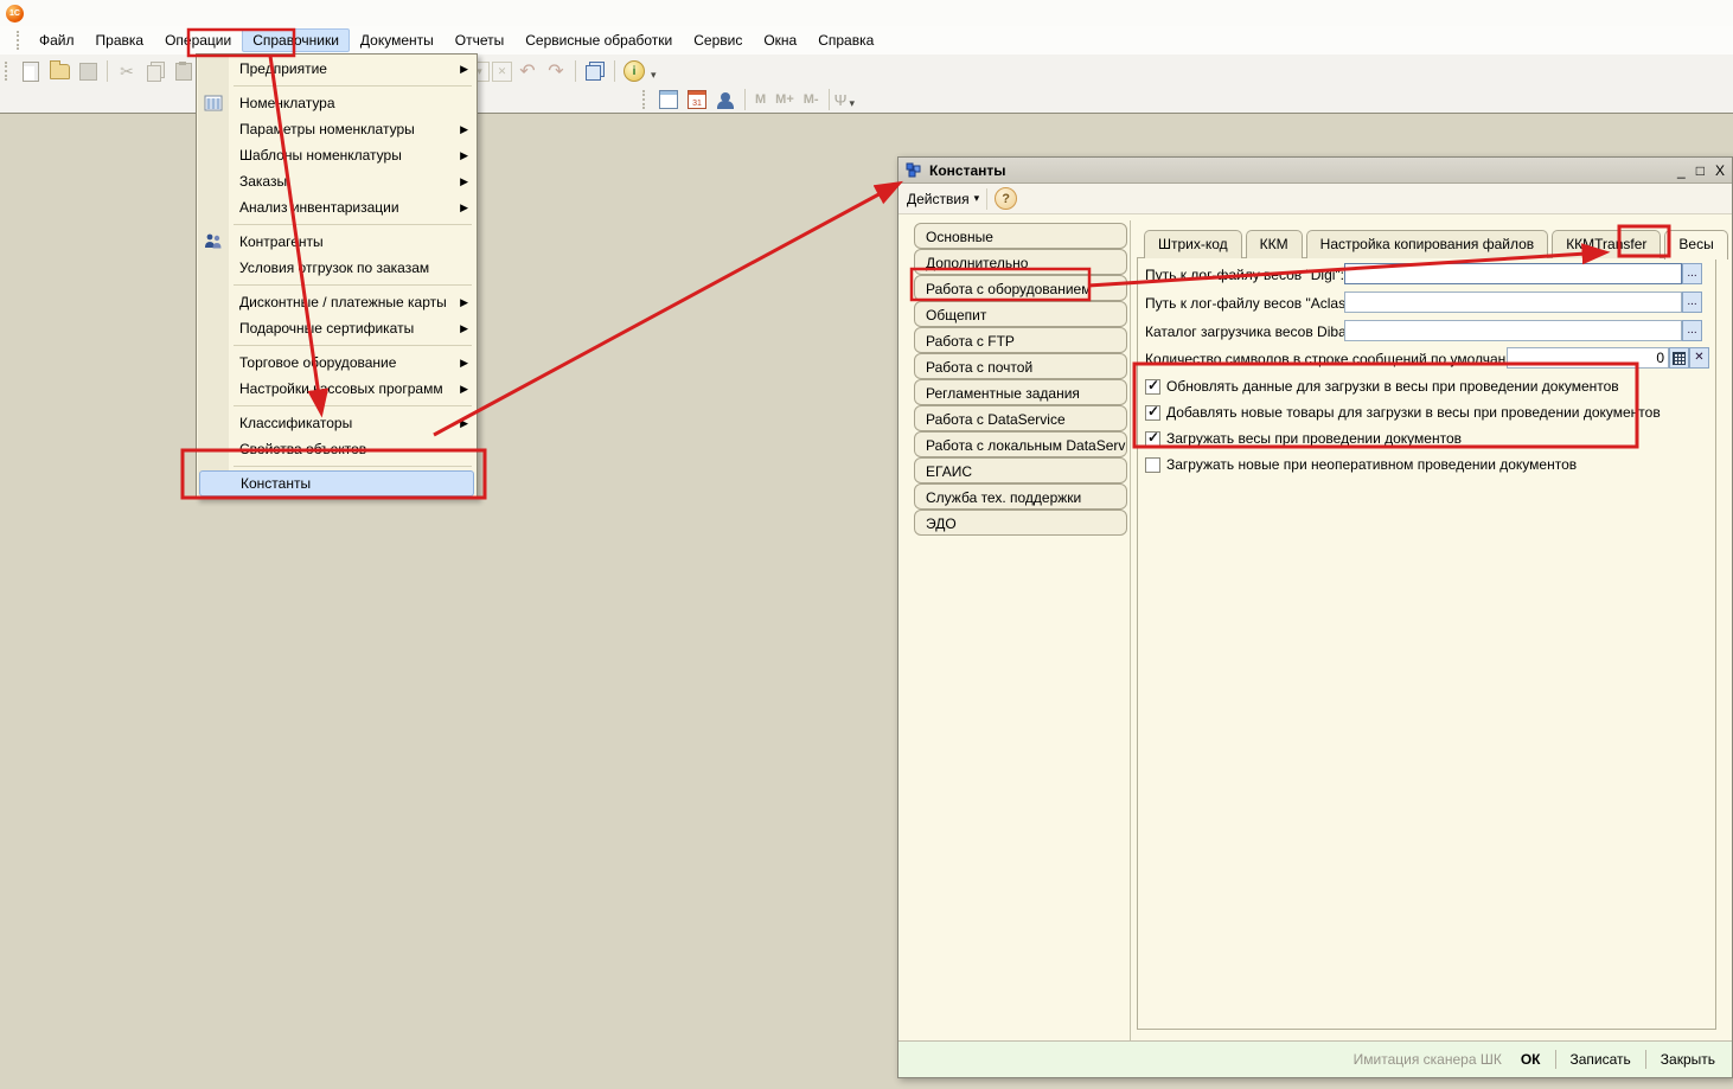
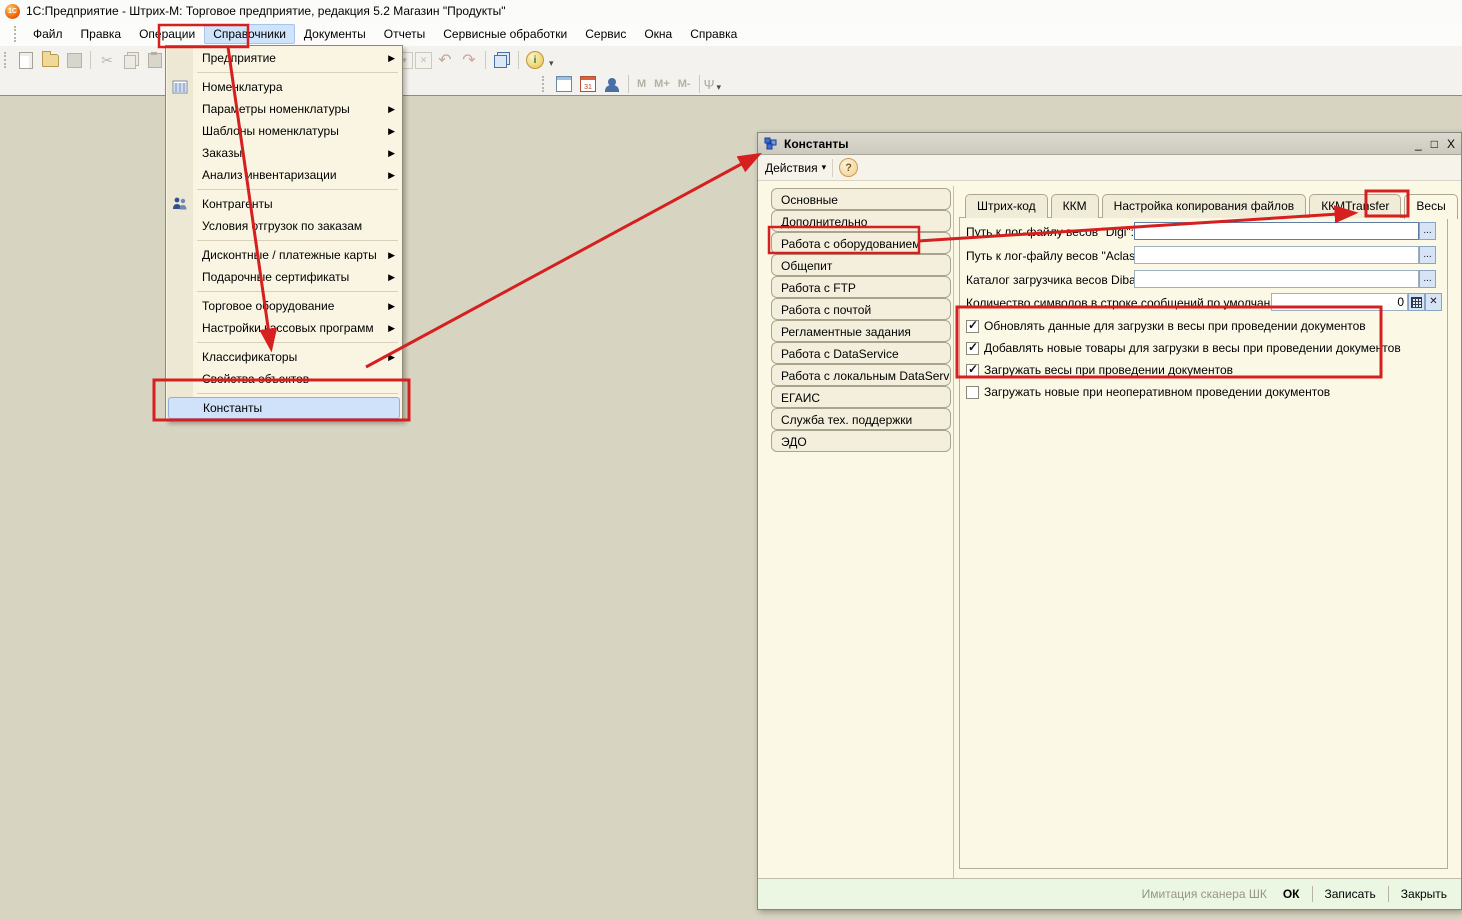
+ 1С:Предприятие - Штрих-М: Торговое предприятие, редакция 5.2 Магазин "Продукты"
  Файл
  Правка
  Опрации
  Справочники
  Документы
  Отчеты
  Сервисные обработки
  Сервис
  Окна
  Справка
  ✂
  ▾
  ✕
  ↶
  ↷
  i
  ▾
  M
  M+
  M-
  Ψ
  ▾
  Предприятие
  ▶
  Номенклатура
  Параметры номенклатуры
  ▶
  Шаблоны номенклатуры
  ▶
  Заказы
  ▶
  Анализ инвентаризации
  ▶
  Контрагенты
  Условиятгрузок по заказам
  Дисконтне / платежные карты
  ▶
  Подарочне сертификаты
  ▶
  Торговое оорудование
  ▶
  Настройкиассовых программ
  ▶
  Классификаторы
  ▶
  Константы
  Константы
  _
  □
  X
  Действия
  ▾
  ?
  Основные
  Дополнительно
  Работа с оборудованием
  Общепит
  Работа с FTP
  Работа с почтой
  Регламентные задания
  Работа с DataService
  Работа с локальным DataServ
  ЕГАИС
  Служба тех. поддержки
  ЭДО
  Штрих-код
  ККМ
  Настройка копирования файлов
  ККМTrasfer
  Весы
  Путь к лог-фсов "Digi":
  ...
  Путь к лог-файлу весов "Aclas
  ...
  Каталог загрузчика весов Diba
  ...
  Количество символов в строке сообщений по умолчан
  0
  ✕
  Обновлять данные для загрузки в весы при проведении документов
  Добавлять новые товары для загрузки в весы при проведении документов
  Загружать весы при проведении документов
  Загружать новые при неоперативном проведении документов
  Имитация сканера ШК
  ОК
  Записать
  Закрыть
